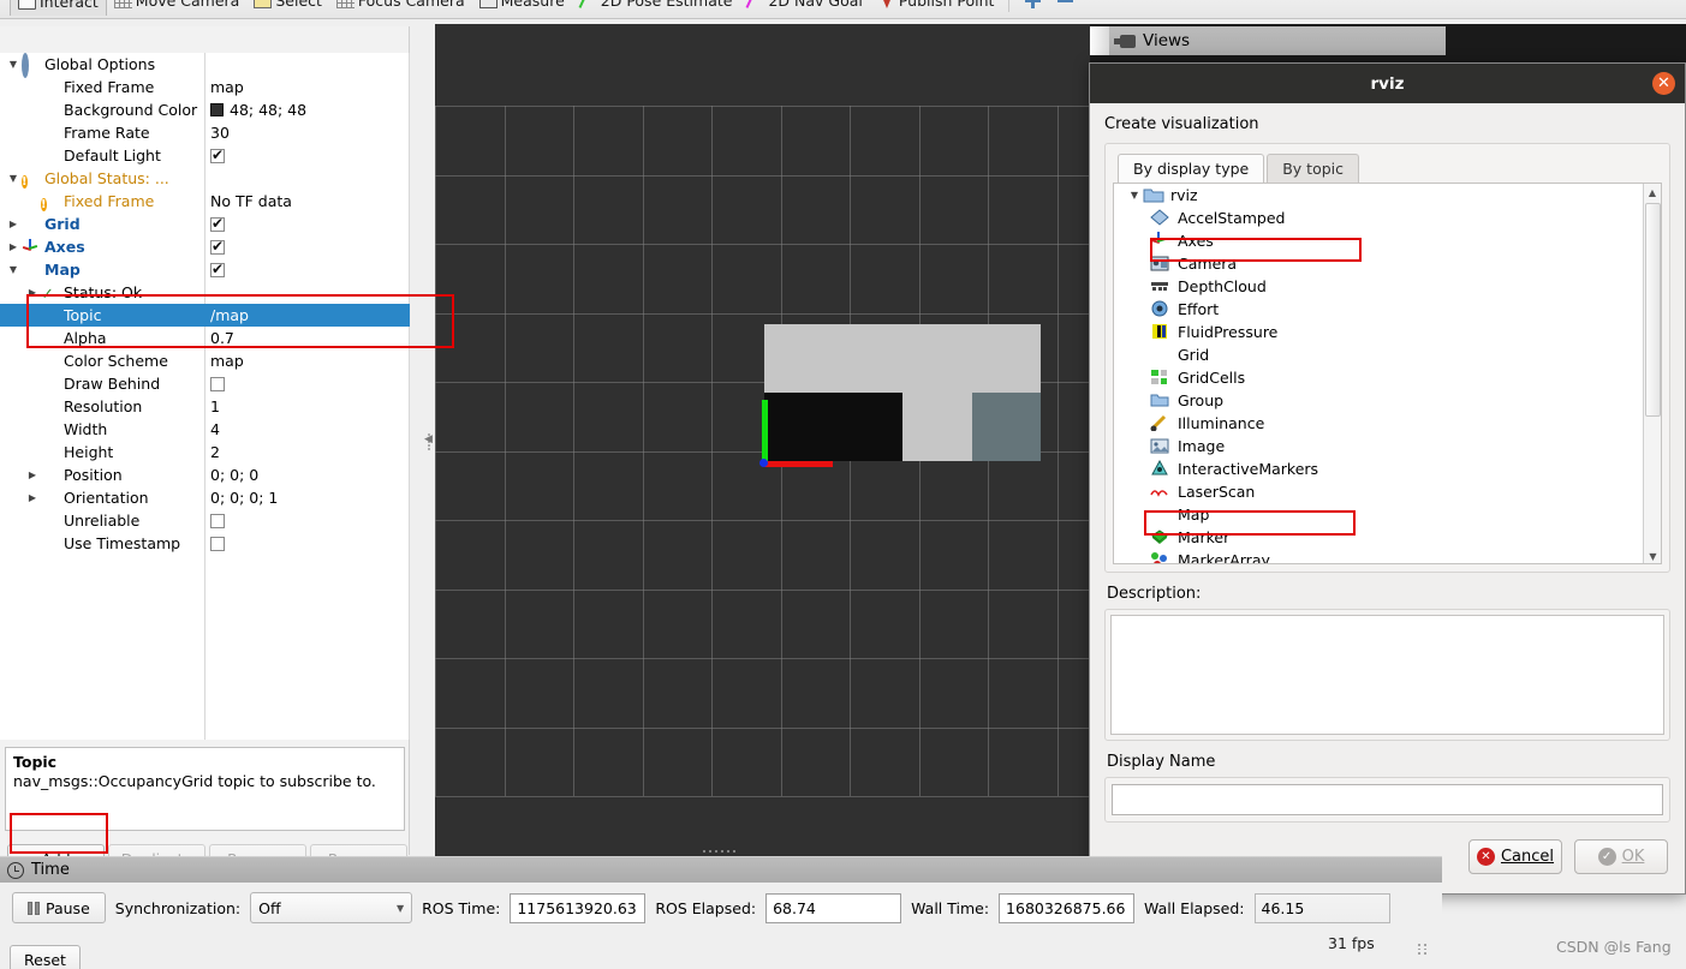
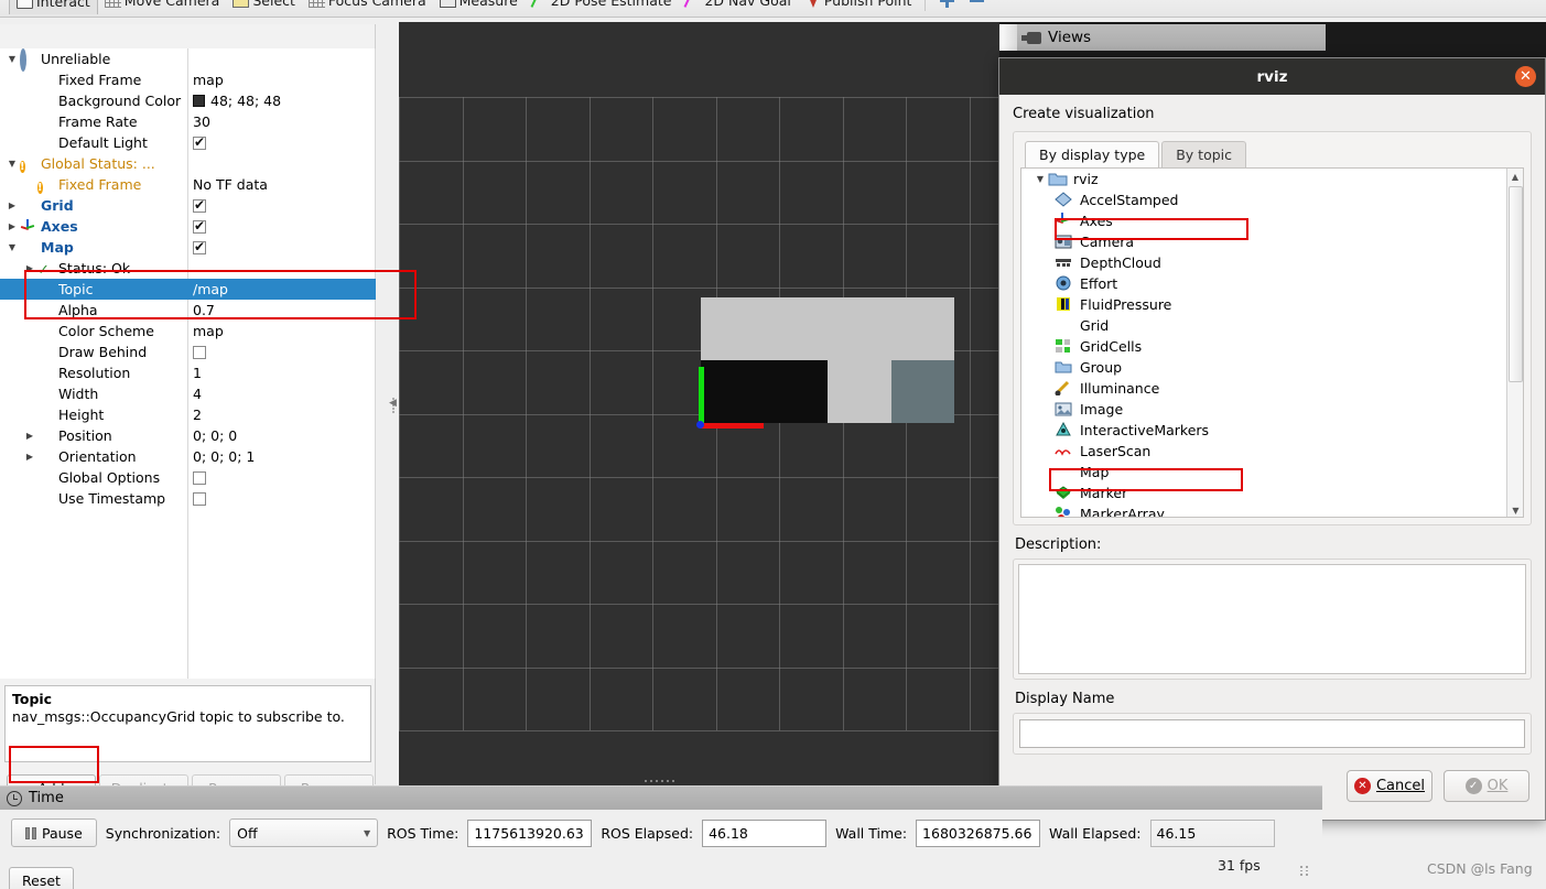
  Interact
  Move Camera
  Select
  Focus Camera
  Measure
  2D Pose Estimate
  2D Nav Goal
  Publish Point
  ◀
  ▼
- Global Options
+ Unreliable
  Fixed Frame
  map
  Background Color
  48; 48; 48
  Frame Rate
  30
  Default Light
  ▼
  !
  Global Status: ...
  !
  Fixed Frame
  No TF data
  ▶
  Grid
  ▶
  Axes
  ▼
  Map
  ▶
  ✓
  Status: Ok
  Topic
  /map
  Alpha
  0.7
  Color Scheme
  map
  Draw Behind
  Resolution
  1
  Width
  4
  Height
  2
  ▶
  Position
  0; 0; 0
  ▶
  Orientation
  0; 0; 0; 1
- Unreliable
+ Global Options
  Use Timestamp
  Topic
  nav_msgs::OccupancyGrid topic to subscribe to.
  Views
  rviz
  ✕
  Create visualization
  By display type
  By topic
  ▼
  rviz
  AccelStamped
  Axes
  Camera
  DepthCloud
  Effort
  FluidPressure
  Grid
  GridCells
  Group
  Illuminance
  Image
  InteractiveMarkers
  LaserScan
  Map
  Marker
  MarkerArray
  ▲
  ▼
  Description:
  Display Name
  ✕
  Cancel
  ✓
  OK
  Time
  Pause
  Synchronization:
  Off
  ▼
  ROS Time:
  1175613920.63
  ROS Elapsed:
- 68.74
+ 46.18
  Wall Time:
  1680326875.66
  Wall Elapsed:
  46.15
  Reset
  31 fps
  CSDN @ls Fang
